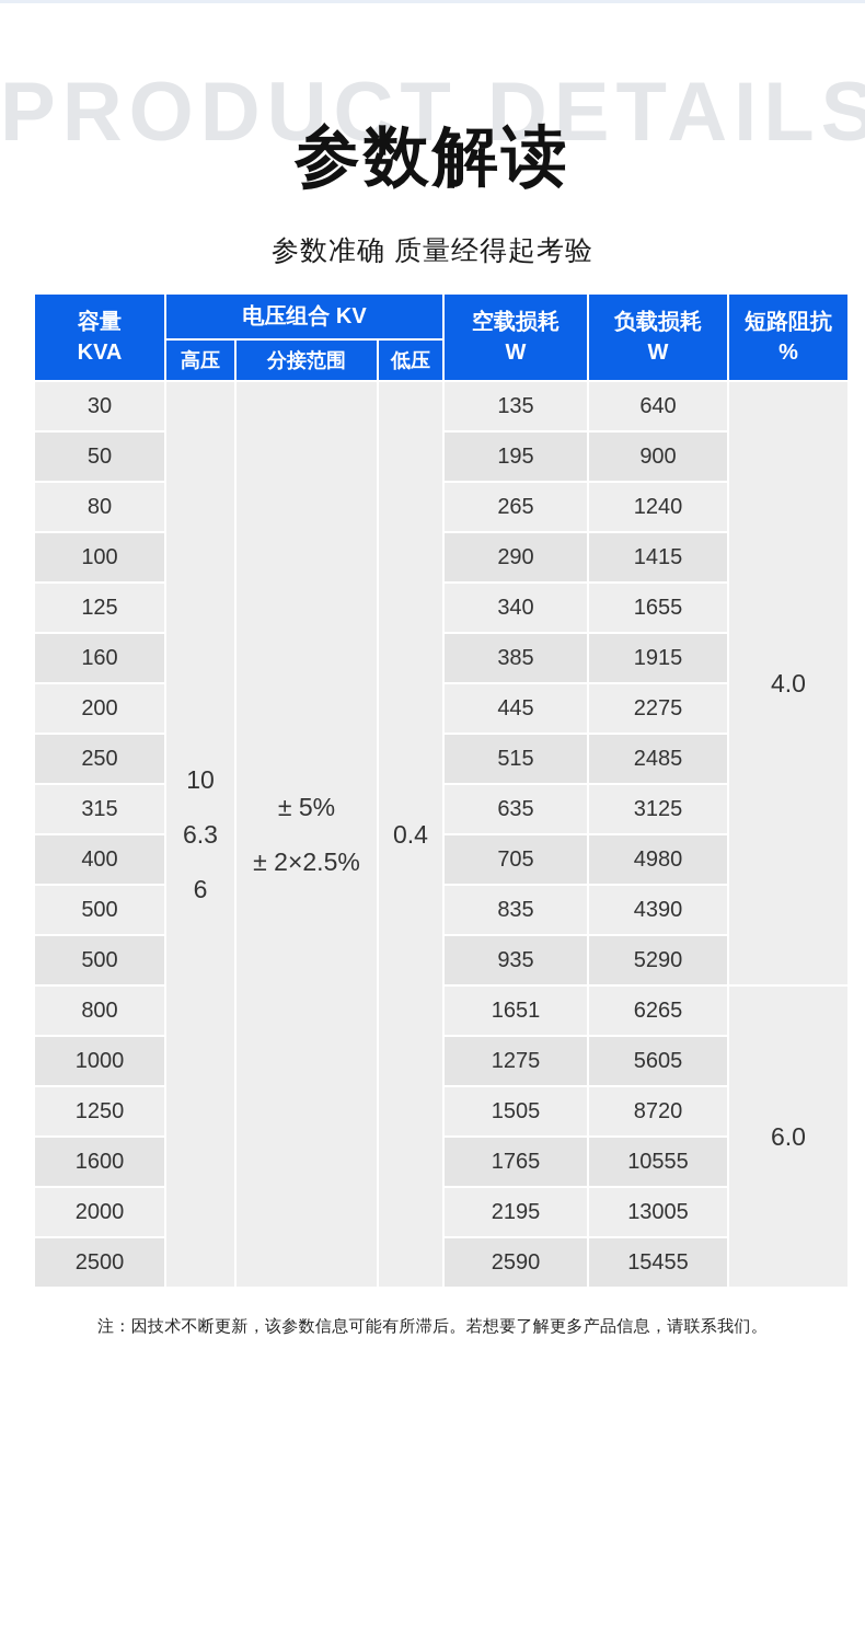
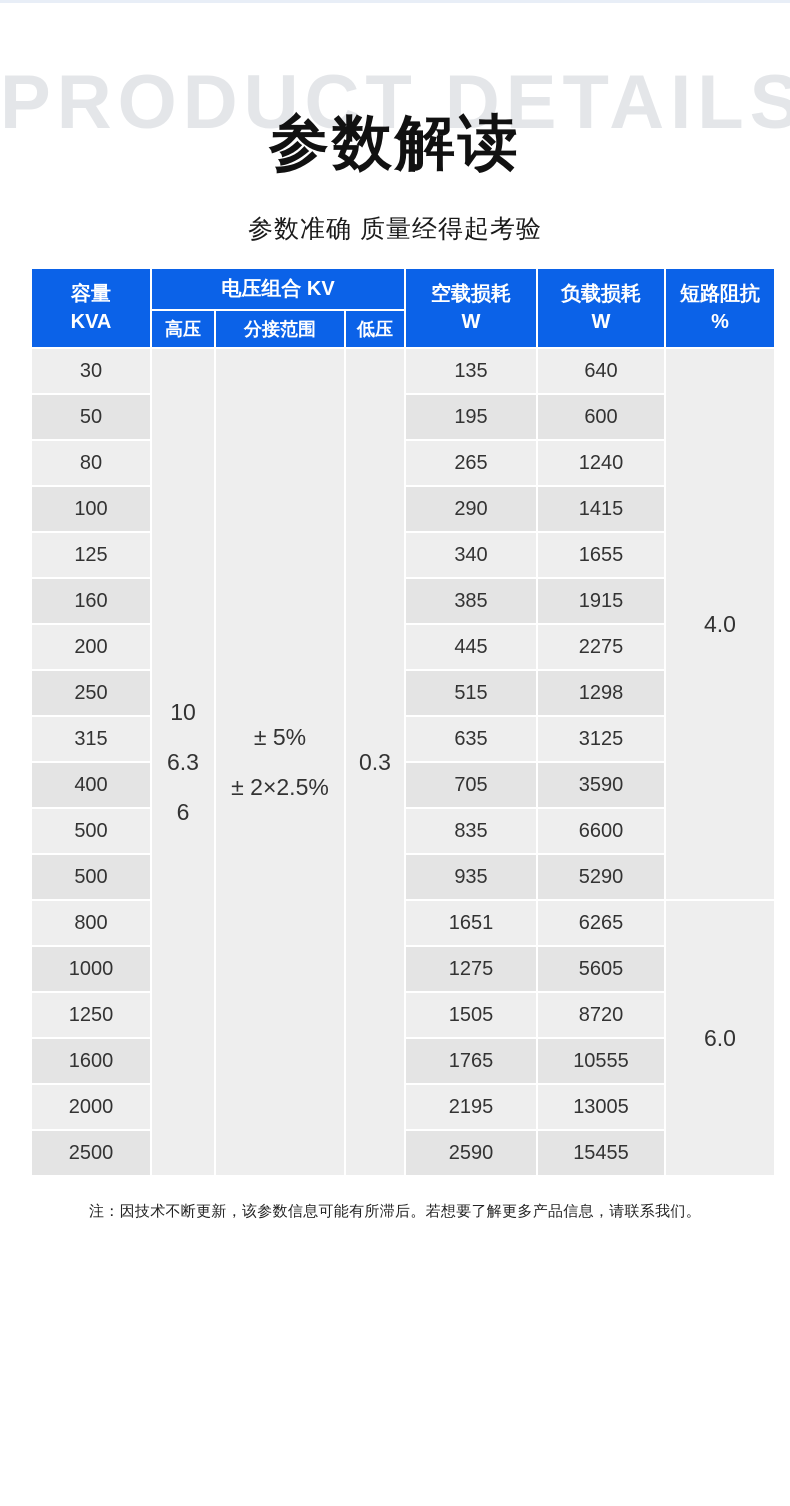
  PRODUCT DETAILS
  参数解读
  参数准确 质量经得起考验
  容量 KVA	电压组合 KV	空载损耗 W	负载损耗 W	短路阻抗 %
  高压	分接范围	低压
- 30	106.36	± 5%± 2×2.5%	0.4	135	640	4.0
+ 30	106.36	± 5%± 2×2.5%	0.3	135	640	4.0
- 50	195	900
+ 50	195	600
  80	265	1240
  100	290	1415
  125	340	1655
  160	385	1915
  200	445	2275
- 250	515	2485
+ 250	515	1298
  315	635	3125
- 400	705	4980
+ 400	705	3590
- 500	835	4390
+ 500	835	6600
  500	935	5290
  800	1651	6265	6.0
  1000	1275	5605
  1250	1505	8720
  1600	1765	10555
  2000	2195	13005
  2500	2590	15455
  注：因技术不断更新，该参数信息可能有所滞后。若想要了解更多产品信息，请联系我们。
